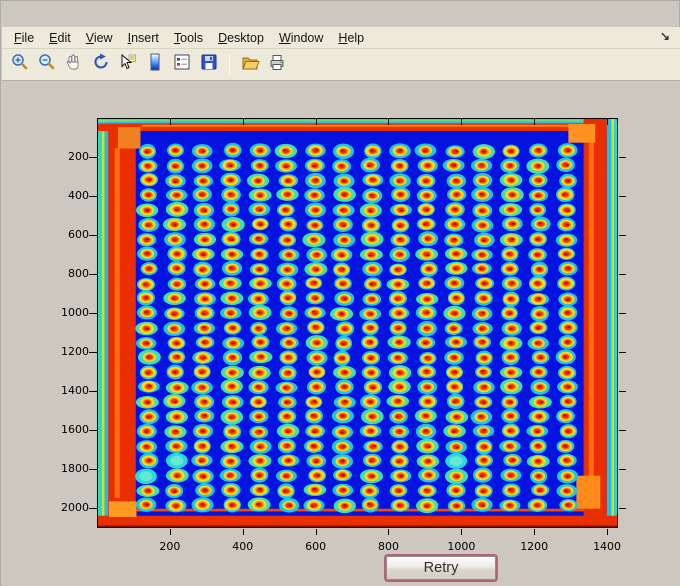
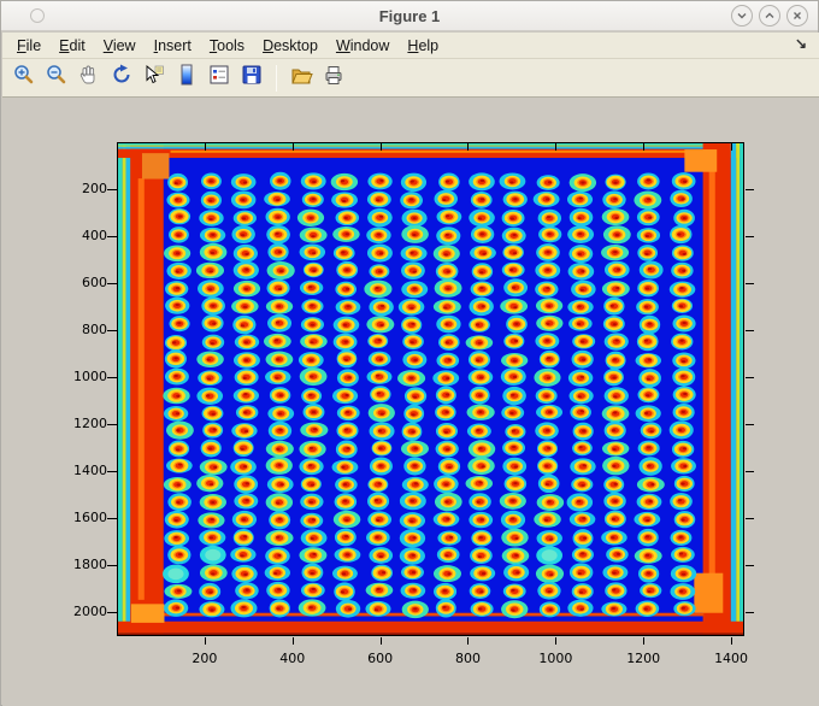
+ Figure 1
  File
  Edit
  View
  Insert
  Tools
  Desktop
  Window
  Help
  ↘
  200
  400
  600
  800
  1000
  1200
  1400
  1600
  1800
  2000
  200
  400
  600
  800
  1000
  1200
  1400
- Retry
